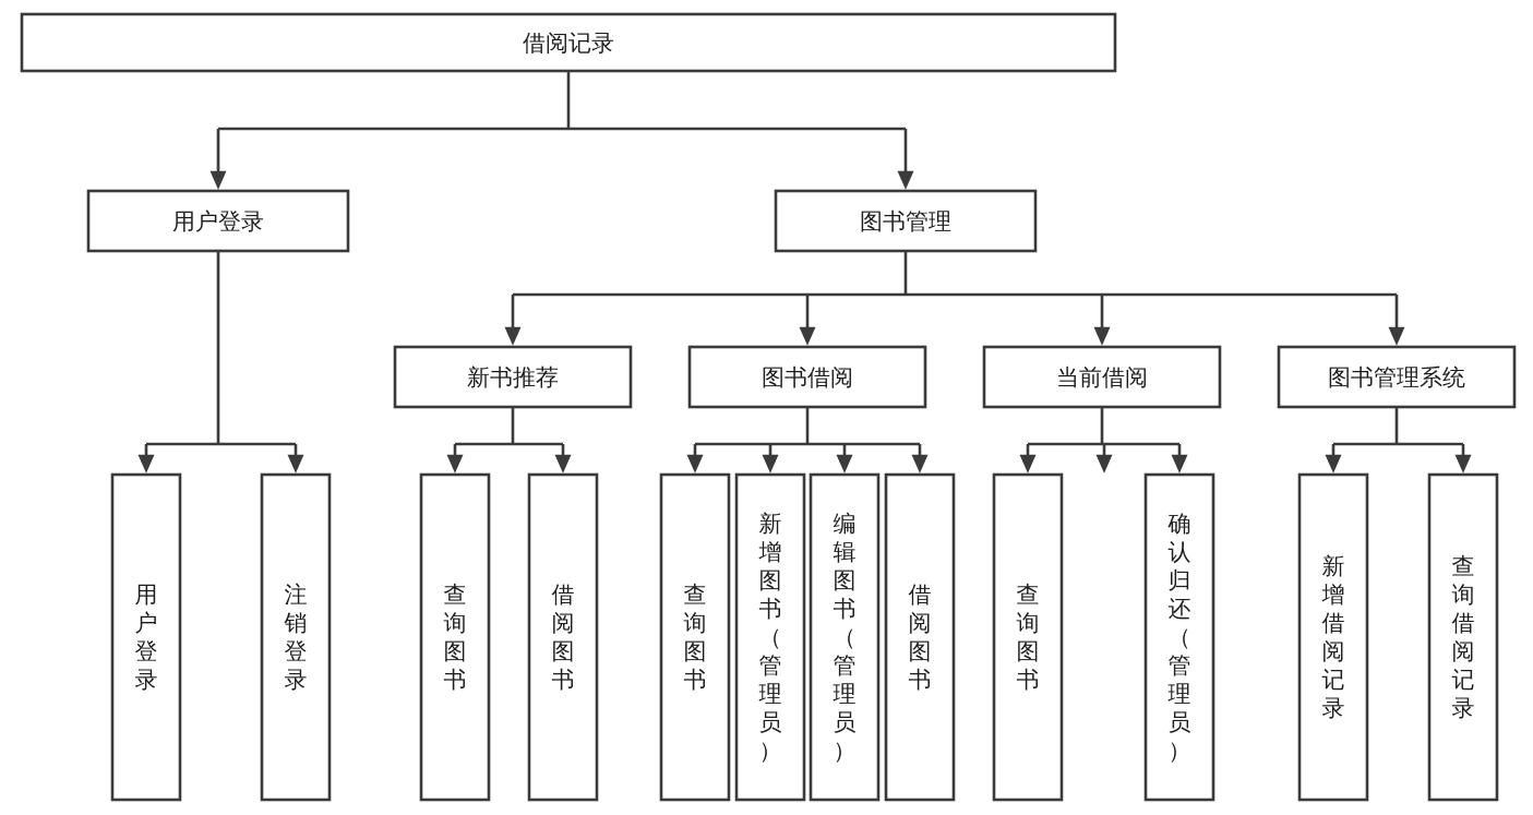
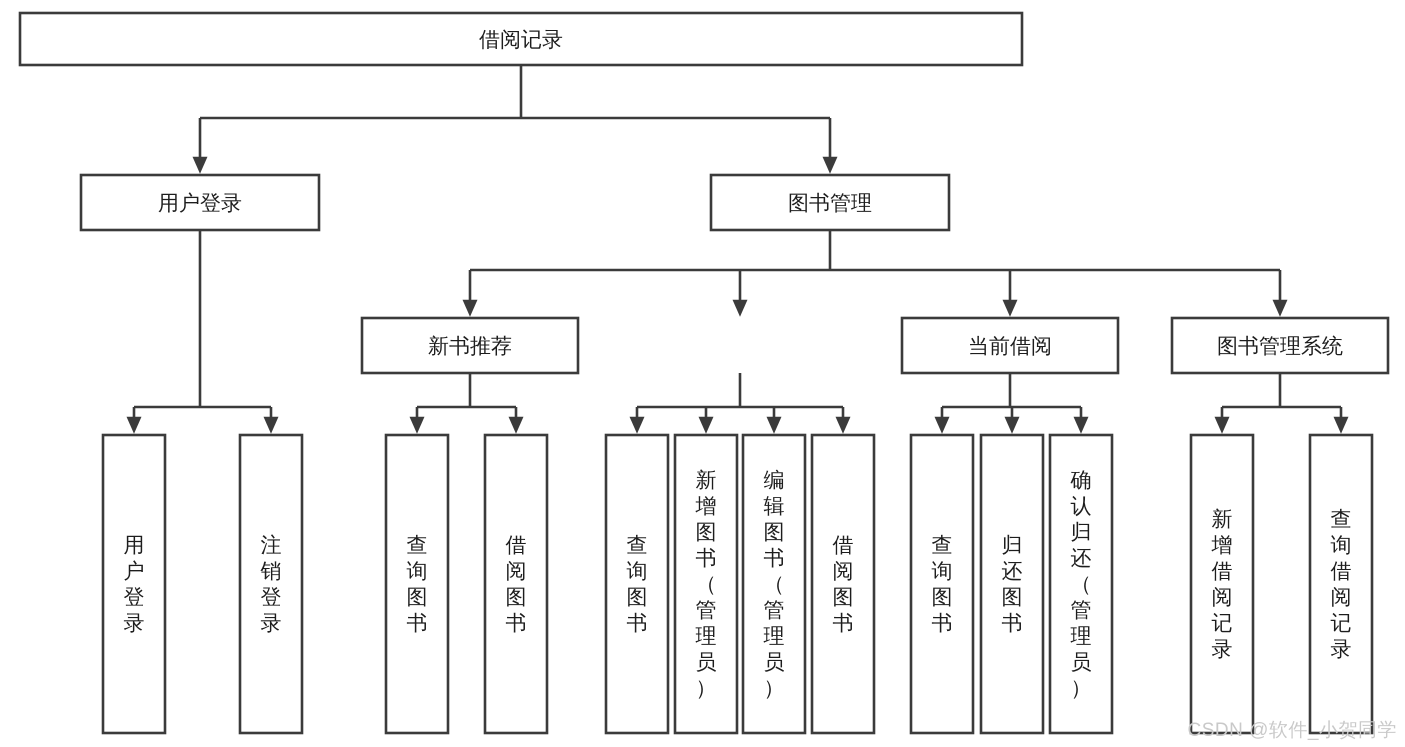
  借阅记录
  用户登录
  图书管理
  新书推荐
- 图书借阅
  当前借阅
  图书管理系统
  用户登录
  注销登录
  查询图书
  借阅图书
  查询图书
  新增图书（管理员）
  编辑图书（管理员）
  借阅图书
  查询图书
+ 归还图书
  确认归还（管理员）
  新增借阅记录
  查询借阅记录
+ CSDN @软件_小贺同学
